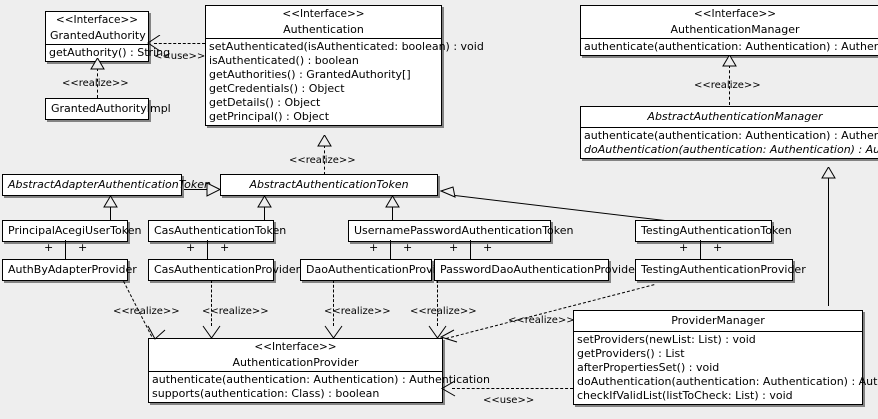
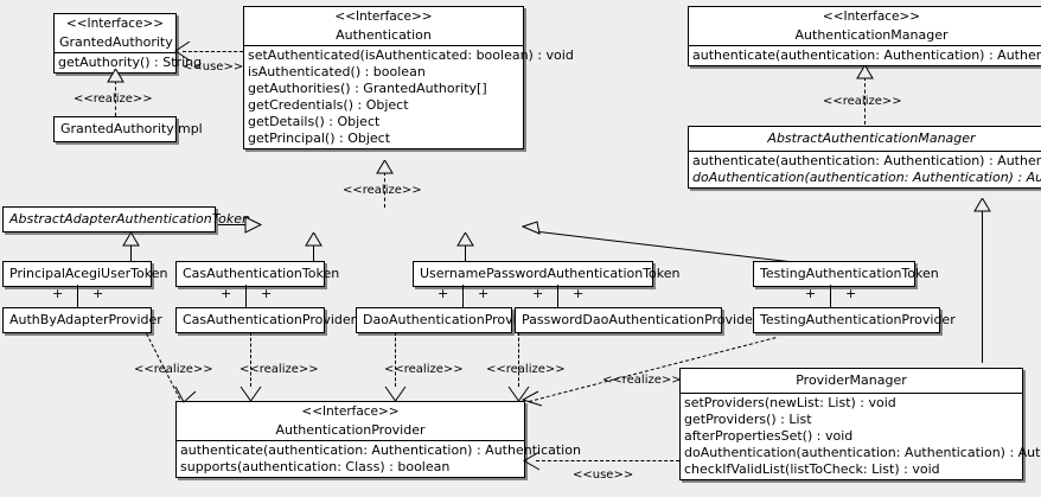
  <<Interface>>
  GrantedAuthority
  getAuthority() : Str
  GrantedAuthorityImpl
  <<realize>>
  <<Interface>>
  Authentication
  setAuthenticated(isAuthenticated: boolean) : void
  isAuthenticated() : boolean
  getAuthorities() : GrantedAuthority[]
  getCredentials() : Object
  getDetails() : Object
  getPrincipal() : Object
  <<use>>
  <<realize>>
  <<Interface>>
  AuthenticationManager
  authenticate(authentication: Authentication) : Authen
  <<realize>>
  AbstractAuthenticationManager
  authenticate(authentication: Authentication) : Authen
  doAuthentication(authentication: Authentication) : Au
  AbstractAdapterAuthenticationToke
- AbstractAuthenticationToken
  PrincipalAcegiUserToken
  CasAuthenticationToken
  UsernamePasswordAuthenticationToken
  TestingAuthenticationToken
  +
  +
  +
  +
  +
  +
  +
  +
  +
  +
  AuthByAdapterProvider
  CasAuthenticationProvider
  DaoAuthenticationProv
  PasswordDaoAuthenticationProvide
  TestingAuthenticationProvider
  <<Interface>>
  AuthenticationProvider
  authenticate(authentication: Authentication) : Authentication
  supports(authentication: Class) : boolean
  <<realize>>
  <<realize>>
  <<realize>>
  <<realize>>
  <<realize>>
  ProviderManager
  setProviders(newList: List) : void
  getProviders() : List
  afterPropertiesSet() : void
  doAuthentication(authentication: Authentication) : Aut
  checkIfValidList(listToCheck: List) : void
  <<use>>
